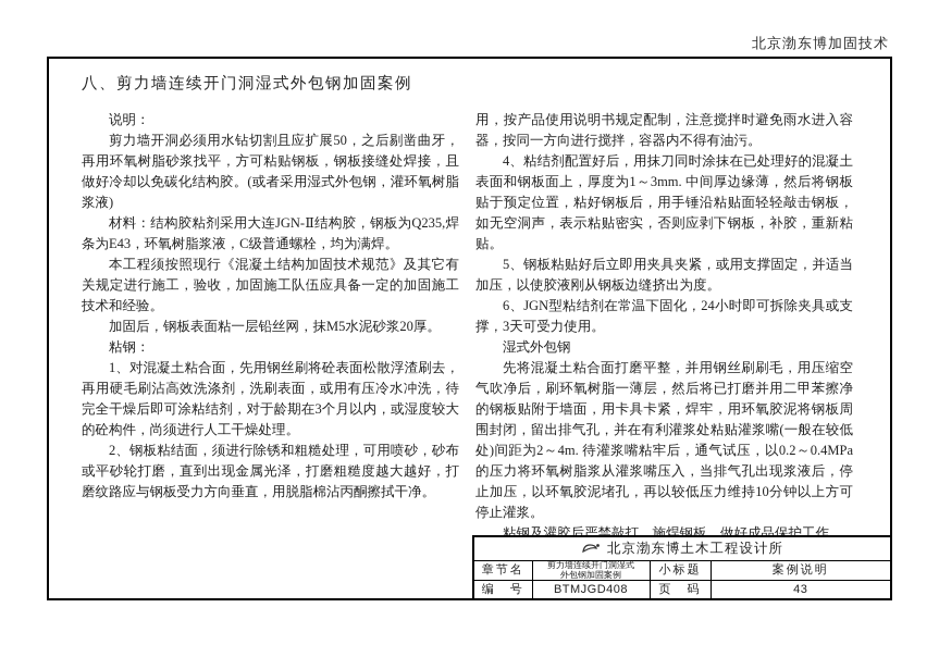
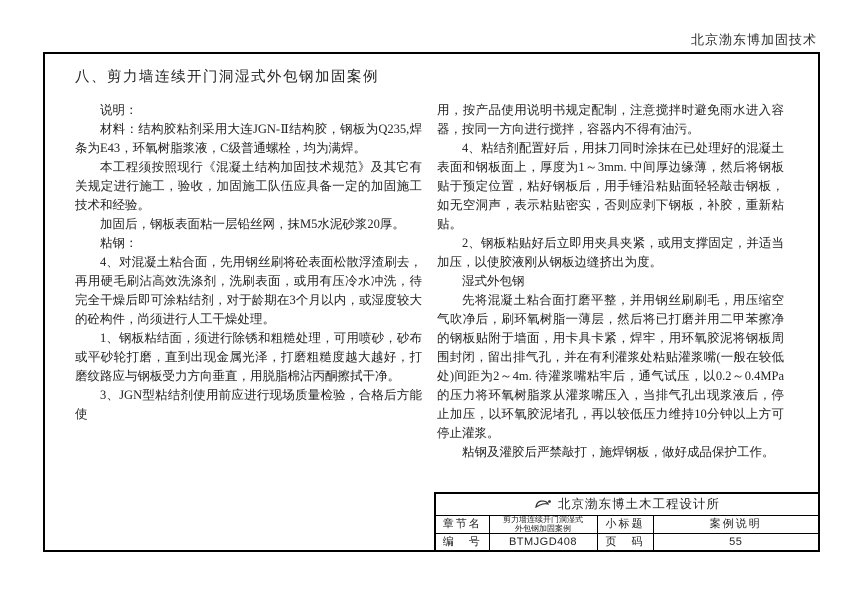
  北京渤东博加固技术
  八、剪力墙连续开门洞湿式外包钢加固案例
  说明：
- 剪力墙开洞必须用水钻切割且应扩展50，之后剔凿曲牙，再用环氧树脂砂浆找平，方可粘贴钢板，钢板接缝处焊接，且做好冷却以免碳化结构胶。(或者采用湿式外包钢，灌环氧树脂浆液)
  材料：结构胶粘剂采用大连JGN-Ⅱ结构胶，钢板为Q235,焊条为E43，环氧树脂浆液，C级普通螺栓，均为满焊。
  本工程须按照现行《混凝土结构加固技术规范》及其它有关规定进行施工，验收，加固施工队伍应具备一定的加固施工技术和经验。
  加固后，钢板表面粘一层铅丝网，抹M5水泥砂浆20厚。
  粘钢：
- 1、对混凝土粘合面，先用钢丝刷将砼表面松散浮渣刷去，再用硬毛刷沾高效洗涤剂，洗刷表面，或用有压冷水冲洗，待完全干燥后即可涂粘结剂，对于龄期在3个月以内，或湿度较大的砼构件，尚须进行人工干燥处理。
+ 4、对混凝土粘合面，先用钢丝刷将砼表面松散浮渣刷去，再用硬毛刷沾高效洗涤剂，洗刷表面，或用有压冷水冲洗，待完全干燥后即可涂粘结剂，对于龄期在3个月以内，或湿度较大的砼构件，尚须进行人工干燥处理。
- 2、钢板粘结面，须进行除锈和粗糙处理，可用喷砂，砂布或平砂轮打磨，直到出现金属光泽，打磨粗糙度越大越好，打磨纹路应与钢板受力方向垂直，用脱脂棉沾丙酮擦拭干净。
+ 1、钢板粘结面，须进行除锈和粗糙处理，可用喷砂，砂布或平砂轮打磨，直到出现金属光泽，打磨粗糙度越大越好，打磨纹路应与钢板受力方向垂直，用脱脂棉沾丙酮擦拭干净。
+ 3、JGN型粘结剂使用前应进行现场质量检验，合格后方能使
  用，按产品使用说明书规定配制，注意搅拌时避免雨水进入容器，按同一方向进行搅拌，容器内不得有油污。
  4、粘结剂配置好后，用抹刀同时涂抹在已处理好的混凝土表面和钢板面上，厚度为1～3mm. 中间厚边缘薄，然后将钢板贴于预定位置，粘好钢板后，用手锤沿粘贴面轻轻敲击钢板，如无空洞声，表示粘贴密实，否则应剥下钢板，补胶，重新粘贴。
- 5、钢板粘贴好后立即用夹具夹紧，或用支撑固定，并适当加压，以使胶液刚从钢板边缝挤出为度。
+ 2、钢板粘贴好后立即用夹具夹紧，或用支撑固定，并适当加压，以使胶液刚从钢板边缝挤出为度。
- 6、JGN型粘结剂在常温下固化，24小时即可拆除夹具或支撑，3天可受力使用。
  湿式外包钢
  先将混凝土粘合面打磨平整，并用钢丝刷刷毛，用压缩空气吹净后，刷环氧树脂一薄层，然后将已打磨并用二甲苯擦净的钢板贴附于墙面，用卡具卡紧，焊牢，用环氧胶泥将钢板周围封闭，留出排气孔，并在有利灌浆处粘贴灌浆嘴(一般在较低处)间距为2～4m. 待灌浆嘴粘牢后，通气试压，以0.2～0.4MPa的压力将环氧树脂浆从灌浆嘴压入，当排气孔出现浆液后，停止加压，以环氧胶泥堵孔，再以较低压力维持10分钟以上方可停止灌浆。
  粘钢及灌胶后严禁敲打，施焊钢板，做好成品保护工作。
  北京渤东博土木工程设计所
  章节名	剪力墙连续开门洞湿式 外包钢加固案例	小标题	案例说明
- 编 号	BTMJGD408	页 码	43
+ 编 号	BTMJGD408	页 码	55
